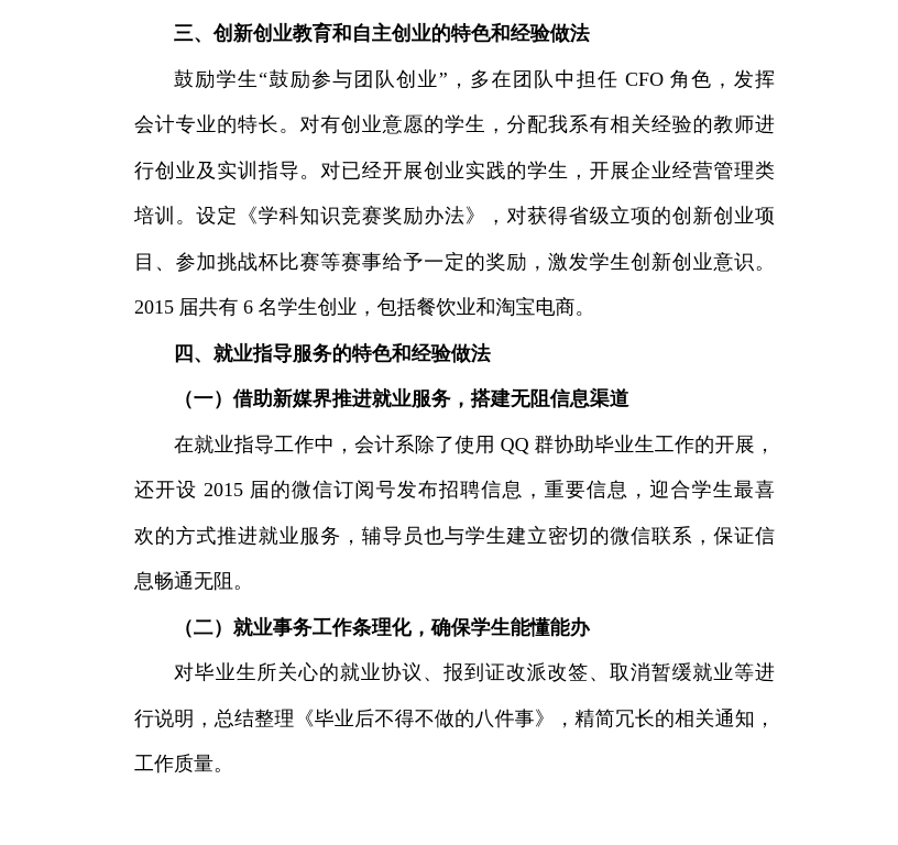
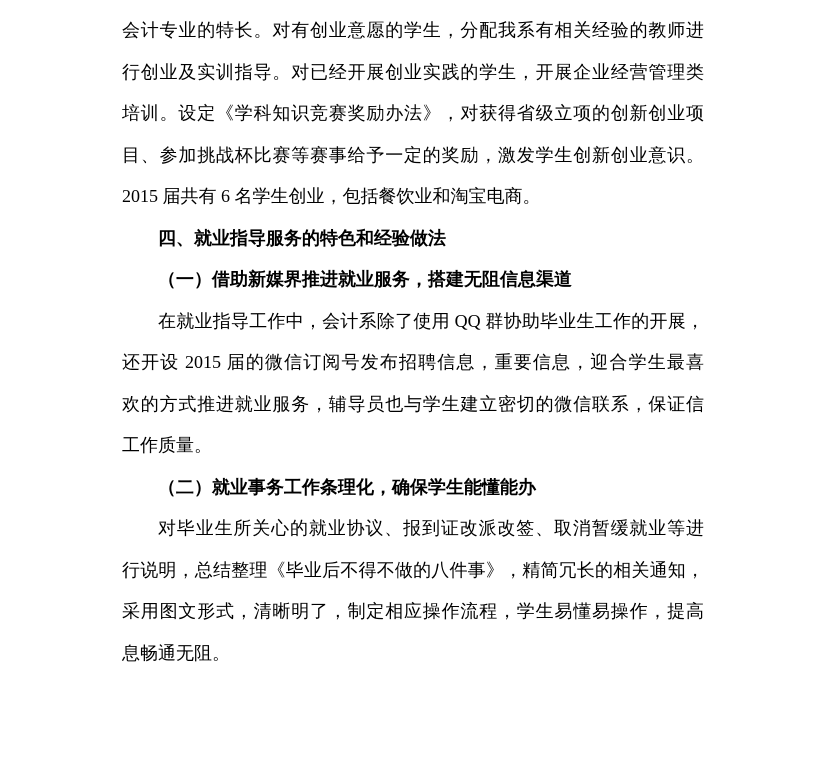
- 三、创新创业教育和自主创业的特色和经验做法
- 鼓励学生“鼓励参与团队创业”，多在团队中担任 CFO 角色，发挥
  会计专业的特长。对有创业意愿的学生，分配我系有相关经验的教师进
  行创业及实训指导。对已经开展创业实践的学生，开展企业经营管理类
  培训。设定《学科知识竞赛奖励办法》，对获得省级立项的创新创业项
  目、参加挑战杯比赛等赛事给予一定的奖励，激发学生创新创业意识。
  2015 届共有 6 名学生创业，包括餐饮业和淘宝电商。
  四、就业指导服务的特色和经验做法
  （一）借助新媒界推进就业服务，搭建无阻信息渠道
  在就业指导工作中，会计系除了使用 QQ 群协助毕业生工作的开展，
  还开设 2015 届的微信订阅号发布招聘信息，重要信息，迎合学生最喜
  欢的方式推进就业服务，辅导员也与学生建立密切的微信联系，保证信
- 息畅通无阻。
+ 工作质量。
  （二）就业事务工作条理化，确保学生能懂能办
  对毕业生所关心的就业协议、报到证改派改签、取消暂缓就业等进
  行说明，总结整理《毕业后不得不做的八件事》，精简冗长的相关通知，
+ 采用图文形式，清晰明了，制定相应操作流程，学生易懂易操作，提高
- 工作质量。
+ 息畅通无阻。
